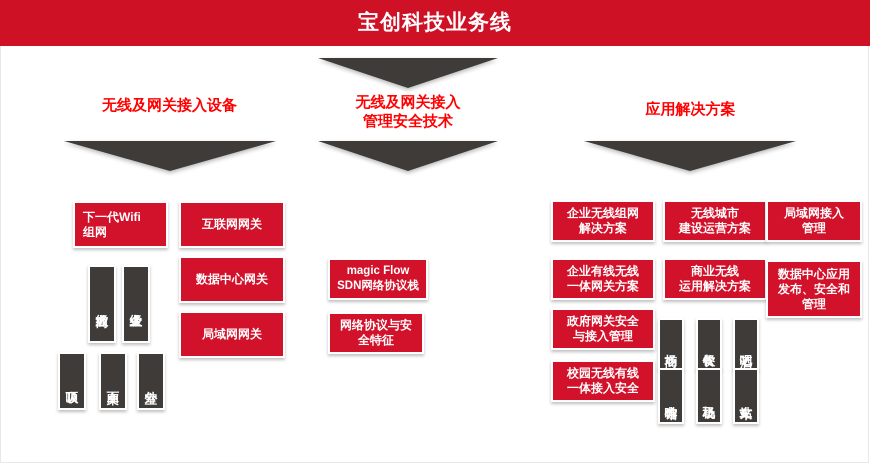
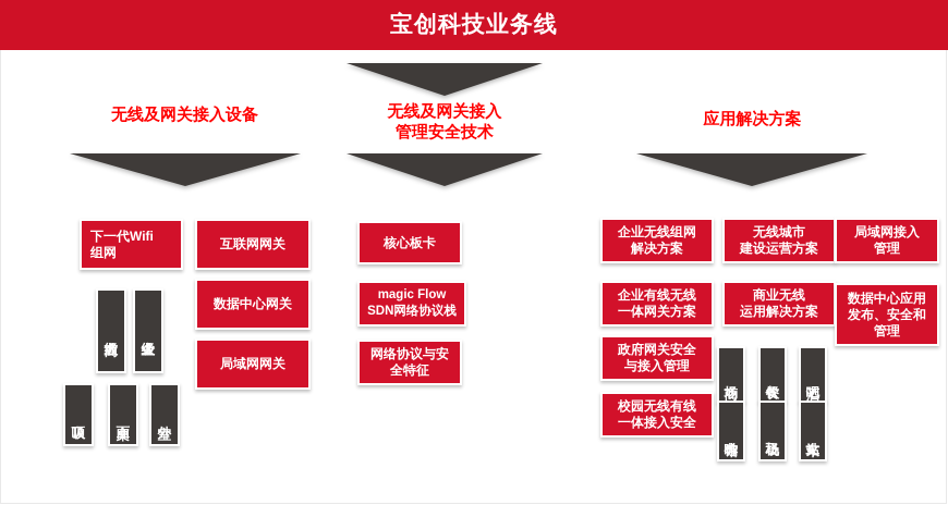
  宝创科技业务线
  无线及网关接入设备
  下一代Wifi
  组网
  互联网网关
  数据中心网关
  局域网网关
  无线及网关接入
  管理安全技术
+ 核心板卡
  magic Flow
  SDN网络协议栈
  网络协议与安
  全特征
  应用解决方案
  企业无线组网
  解决方案
  企业有线无线
  一体网关方案
  政府网关安全
  与接入管理
  校园无线有线
  一体接入安全
  无线城市
  建设运营方案
  商业无线
  运用解决方案
  局域网接入
  管理
  数据中心应用
  发布、安全和
  管理
